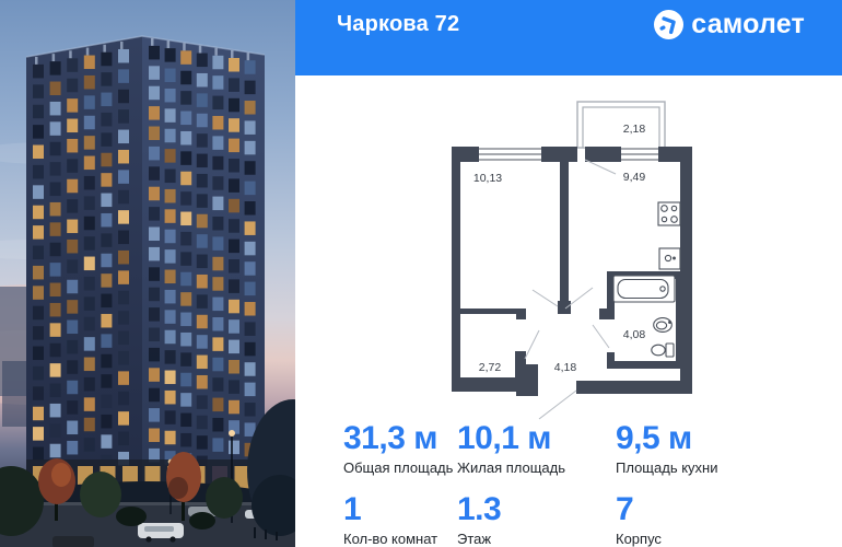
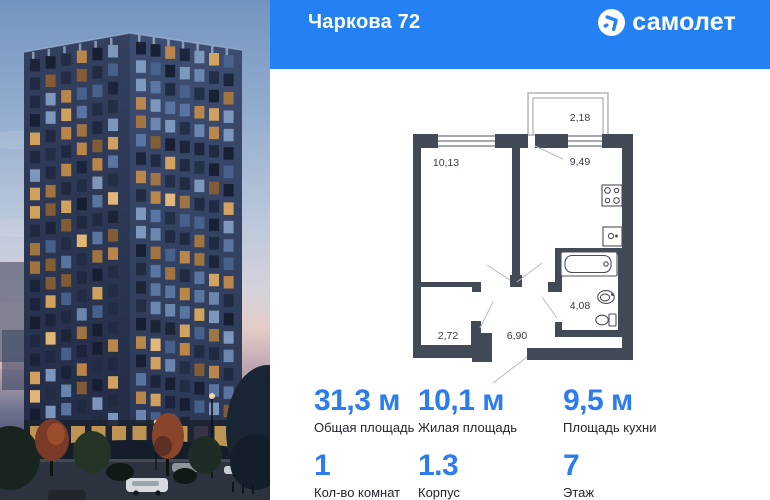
  Чаркова 72
  самолет
  2,18
  10,13
  9,49
  2,72
- 4,18
+ 6,90
  4,08
  31,3 м
  Общая площадь
  10,1 м
  Жилая площадь
  9,5 м
  Площадь кухни
  1
  Кол-во комнат
  1.3
- Этаж
+ Корпус
  7
- Корпус
+ Этаж
